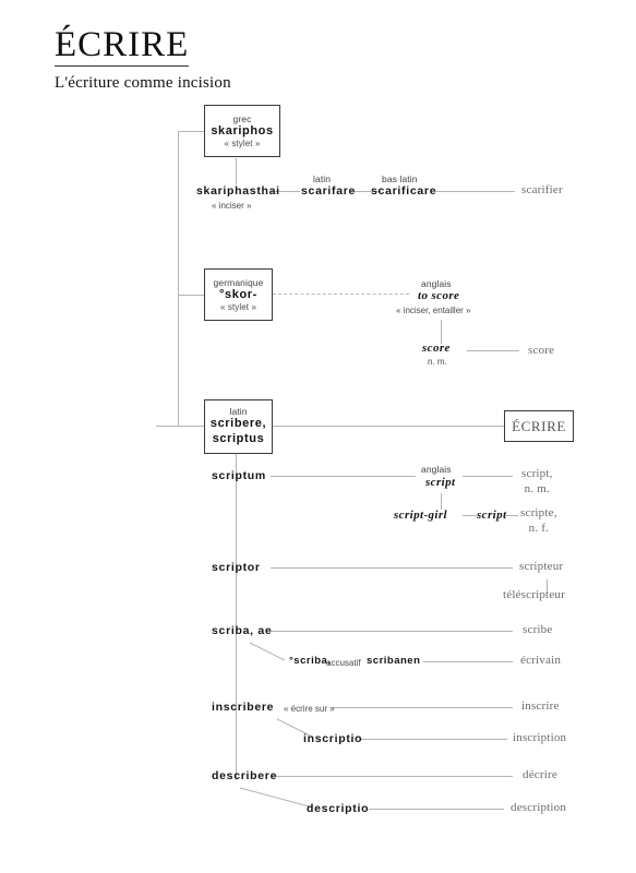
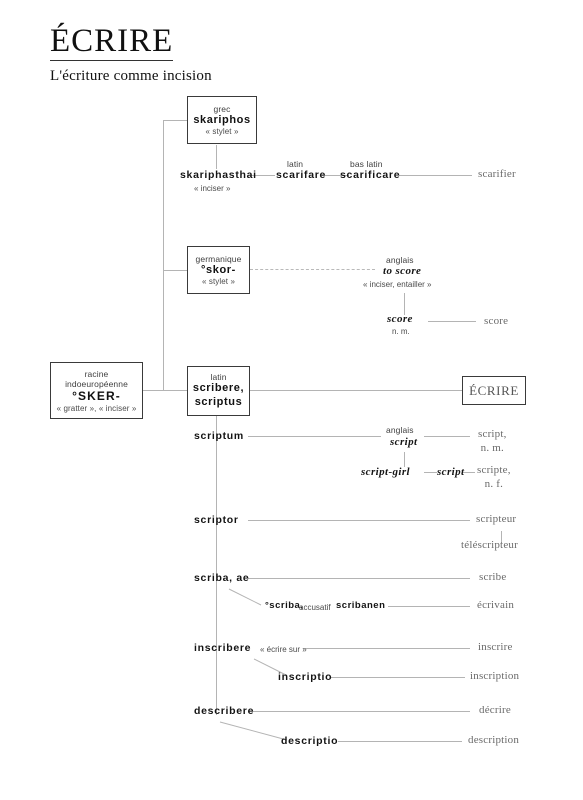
  ÉCRIRE
  L'écriture comme incision
+ racine
+ indoeuropéenne
+ °SKER-
+ « gratter », « inciser »
  grec
  skariphos
  « stylet »
  germanique
  °skor-
  « stylet »
  latin
  scribere,
  scriptus
  ÉCRIRE
  skariphasthai
  « inciser »
  latin
  scarifare
  bas latin
  scarificare
  scarifier
  anglais
  to score
  « inciser, entailler »
  score
  n. m.
  score
  scriptum
  anglais
  script
  script,
  n. m.
  script-girl
  script
  scripte,
  n. f.
  scriptor
  scripteur
  téléscripteur
  scriba, ae
  scribe
  °scriba,
  accusatif
  scribanen
  écrivain
  inscribere
  « écrire sur »
  inscrire
  inscriptio
  inscription
  describere
  décrire
  descriptio
  description
